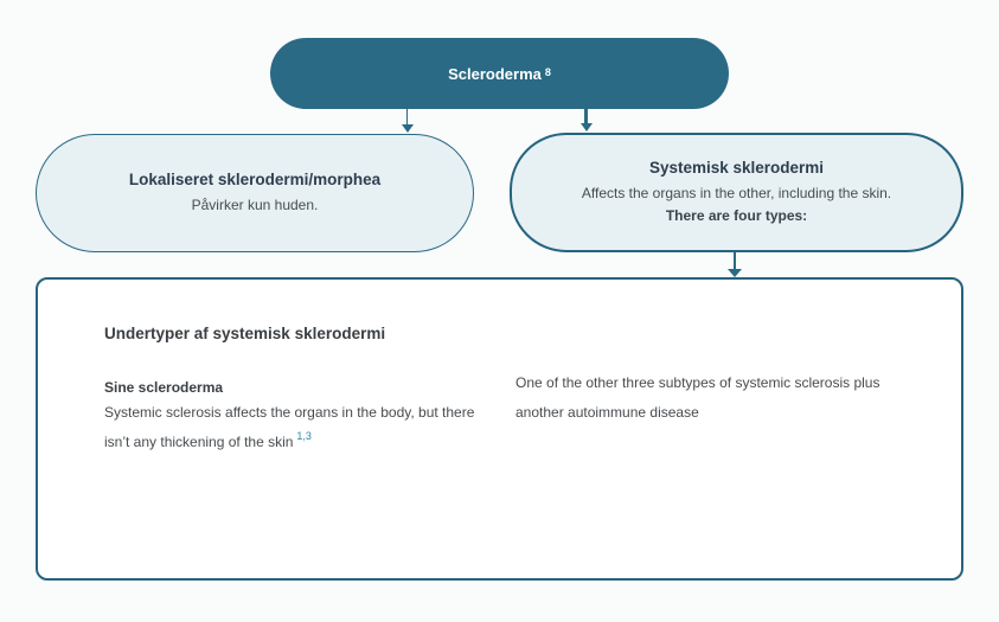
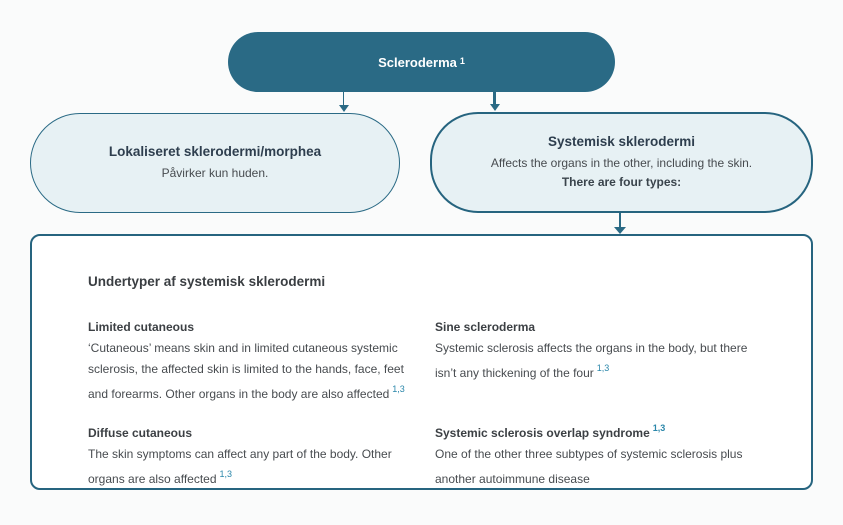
  Scleroderma
- 8
+ 1
  Lokaliseret sklerodermi/morphea
  Påvirker kun huden.
  Systemisk sklerodermi
  Affects the organs in the other, including the skin.
  There are four types:
  Undertyper af systemisk sklerodermi
+ Limited cutaneous
+ ‘Cutaneous’ means skin and in limited cutaneous systemic sclerosis, the affected skin is limited to the hands, face, feet and forearms. Other organs in the body are also affected 1,3
  Sine scleroderma
- Systemic sclerosis affects the organs in the body, but there isn’t any thickening of the skin 1,3
+ Systemic sclerosis affects the organs in the body, but there isn’t any thickening of the four 1,3
+ Diffuse cutaneous
+ The skin symptoms can affect any part of the body. Other organs are also affected 1,3
+ Systemic sclerosis overlap syndrome 1,3
  One of the other three subtypes of systemic sclerosis plus another autoimmune disease
